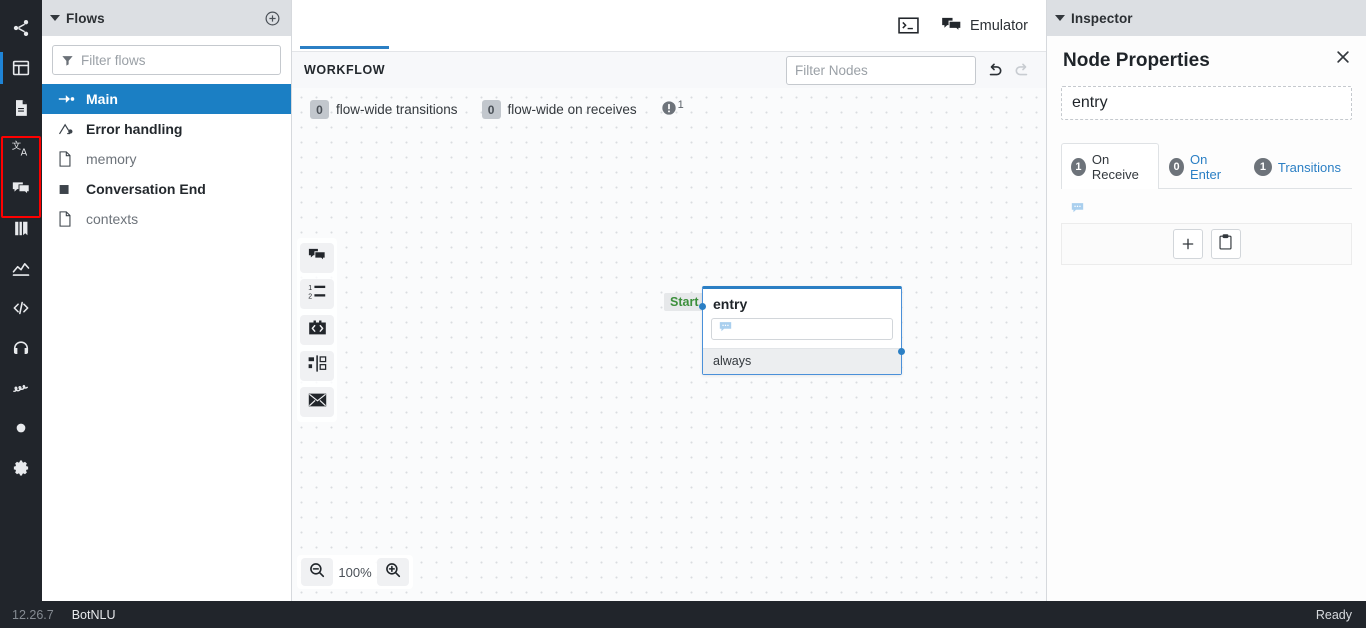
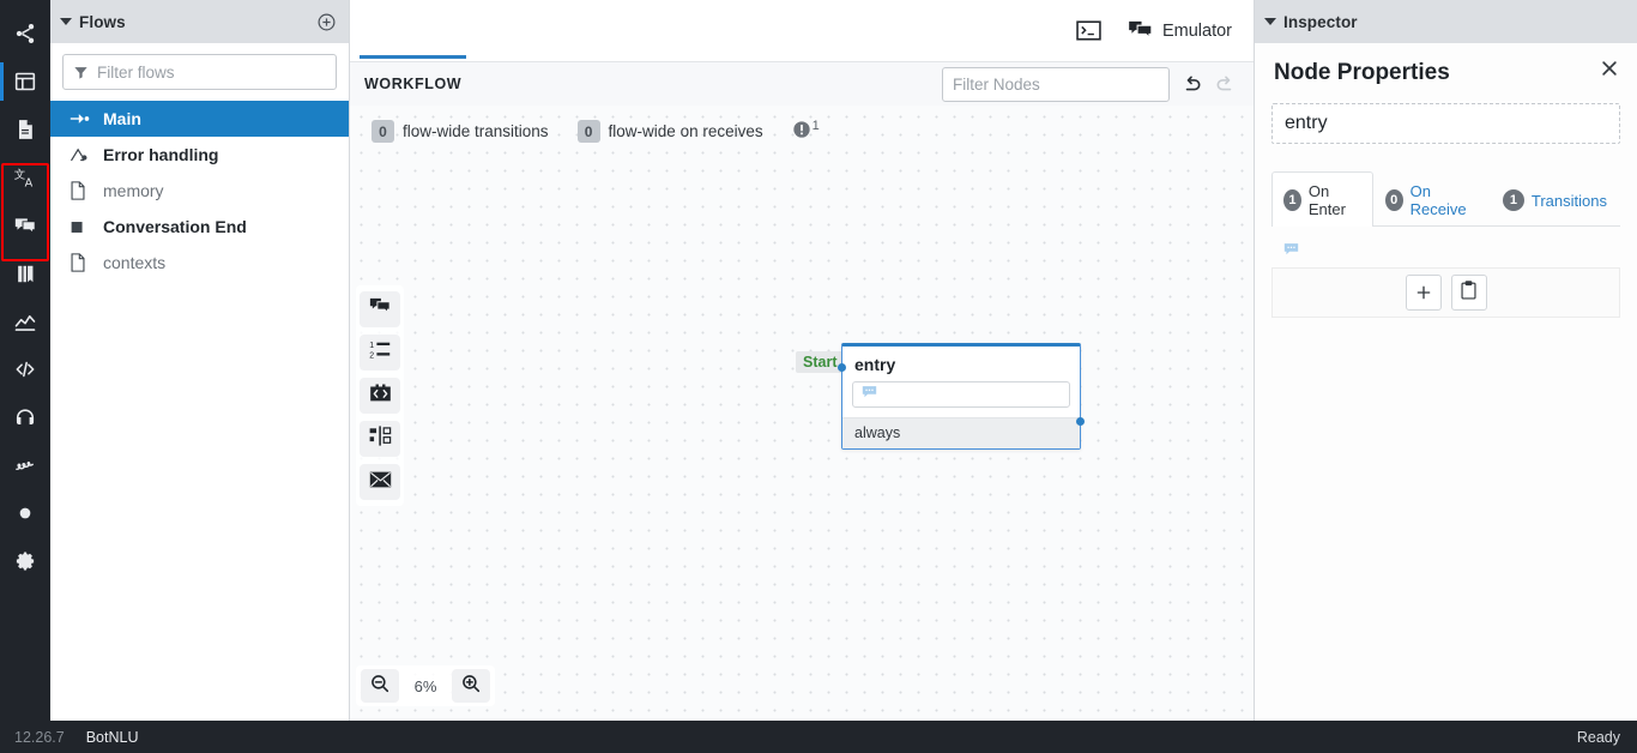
  文
  A
  Flows
  Filter flows
  Main
  Error handling
  memory
  Conversation End
  contexts
  Emulator
  WORKFLOW
  Filter Nodes
  0
  flow-wide transitions
  0
  flow-wide on receives
  1
  Start
  entry
  always
- 100%
+ 6%
  Inspector
  Node Properties
  entry
  1
- On Receive
+ On Enter
  0
- On Enter
+ On Receive
  1
  Transitions
  12.26.7
  BotNLU
  Ready
